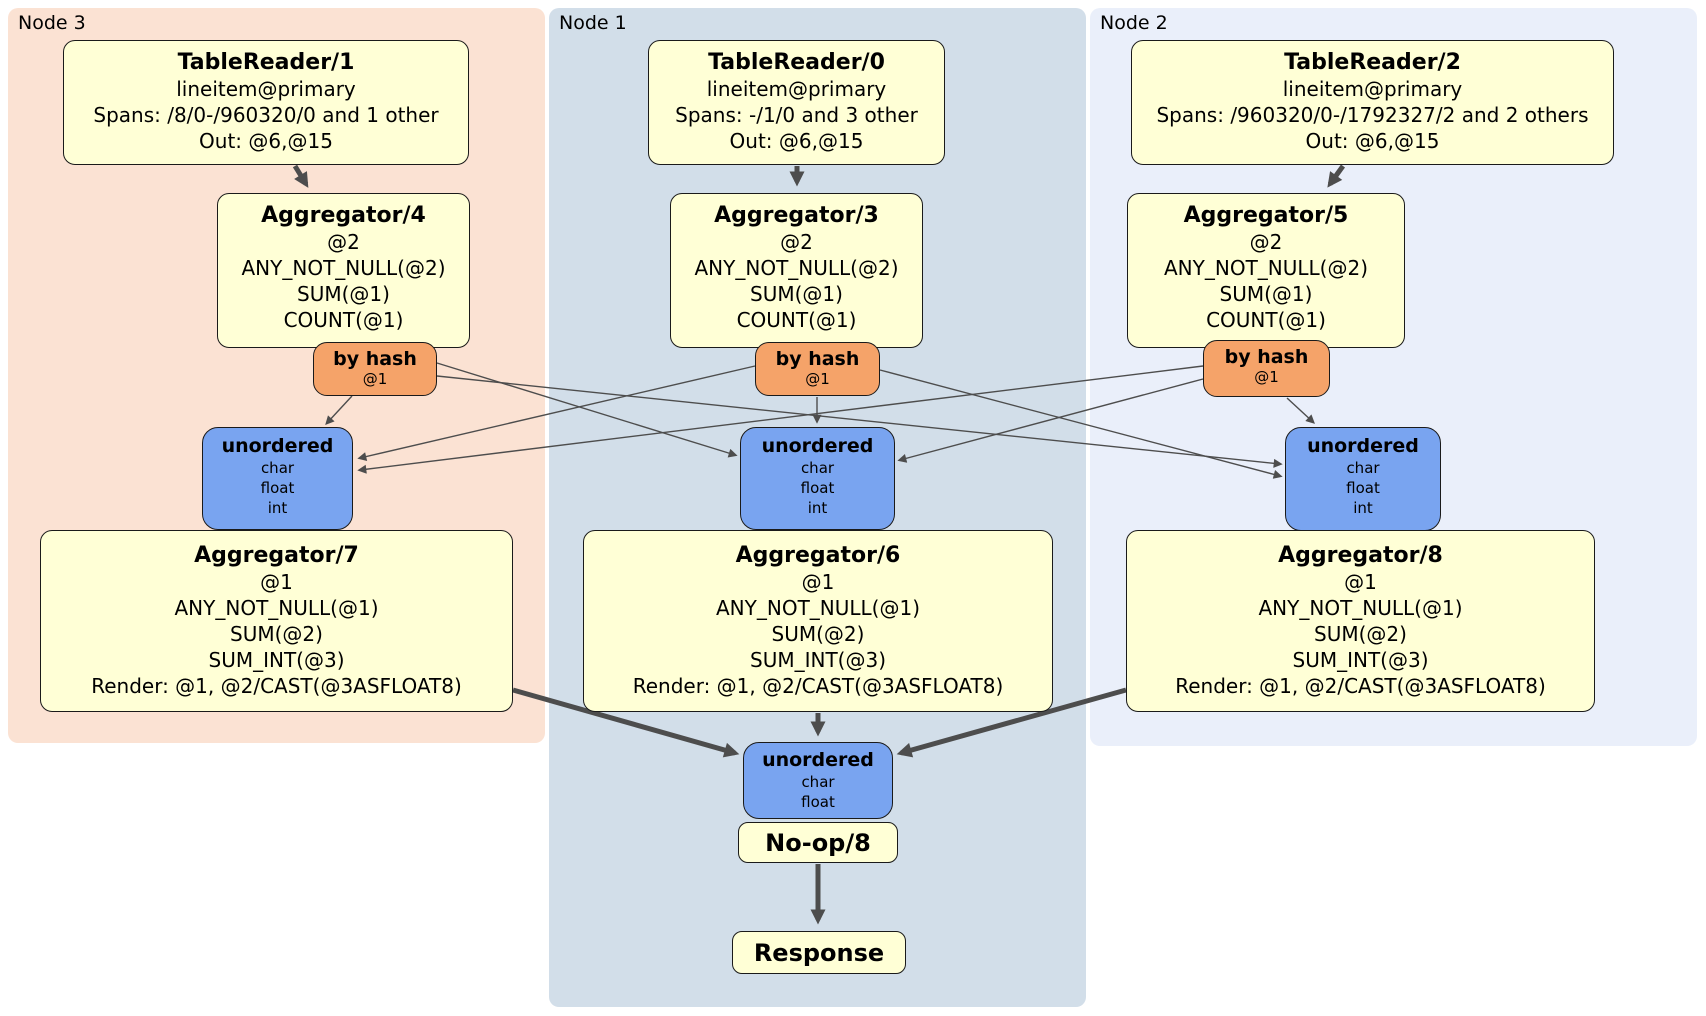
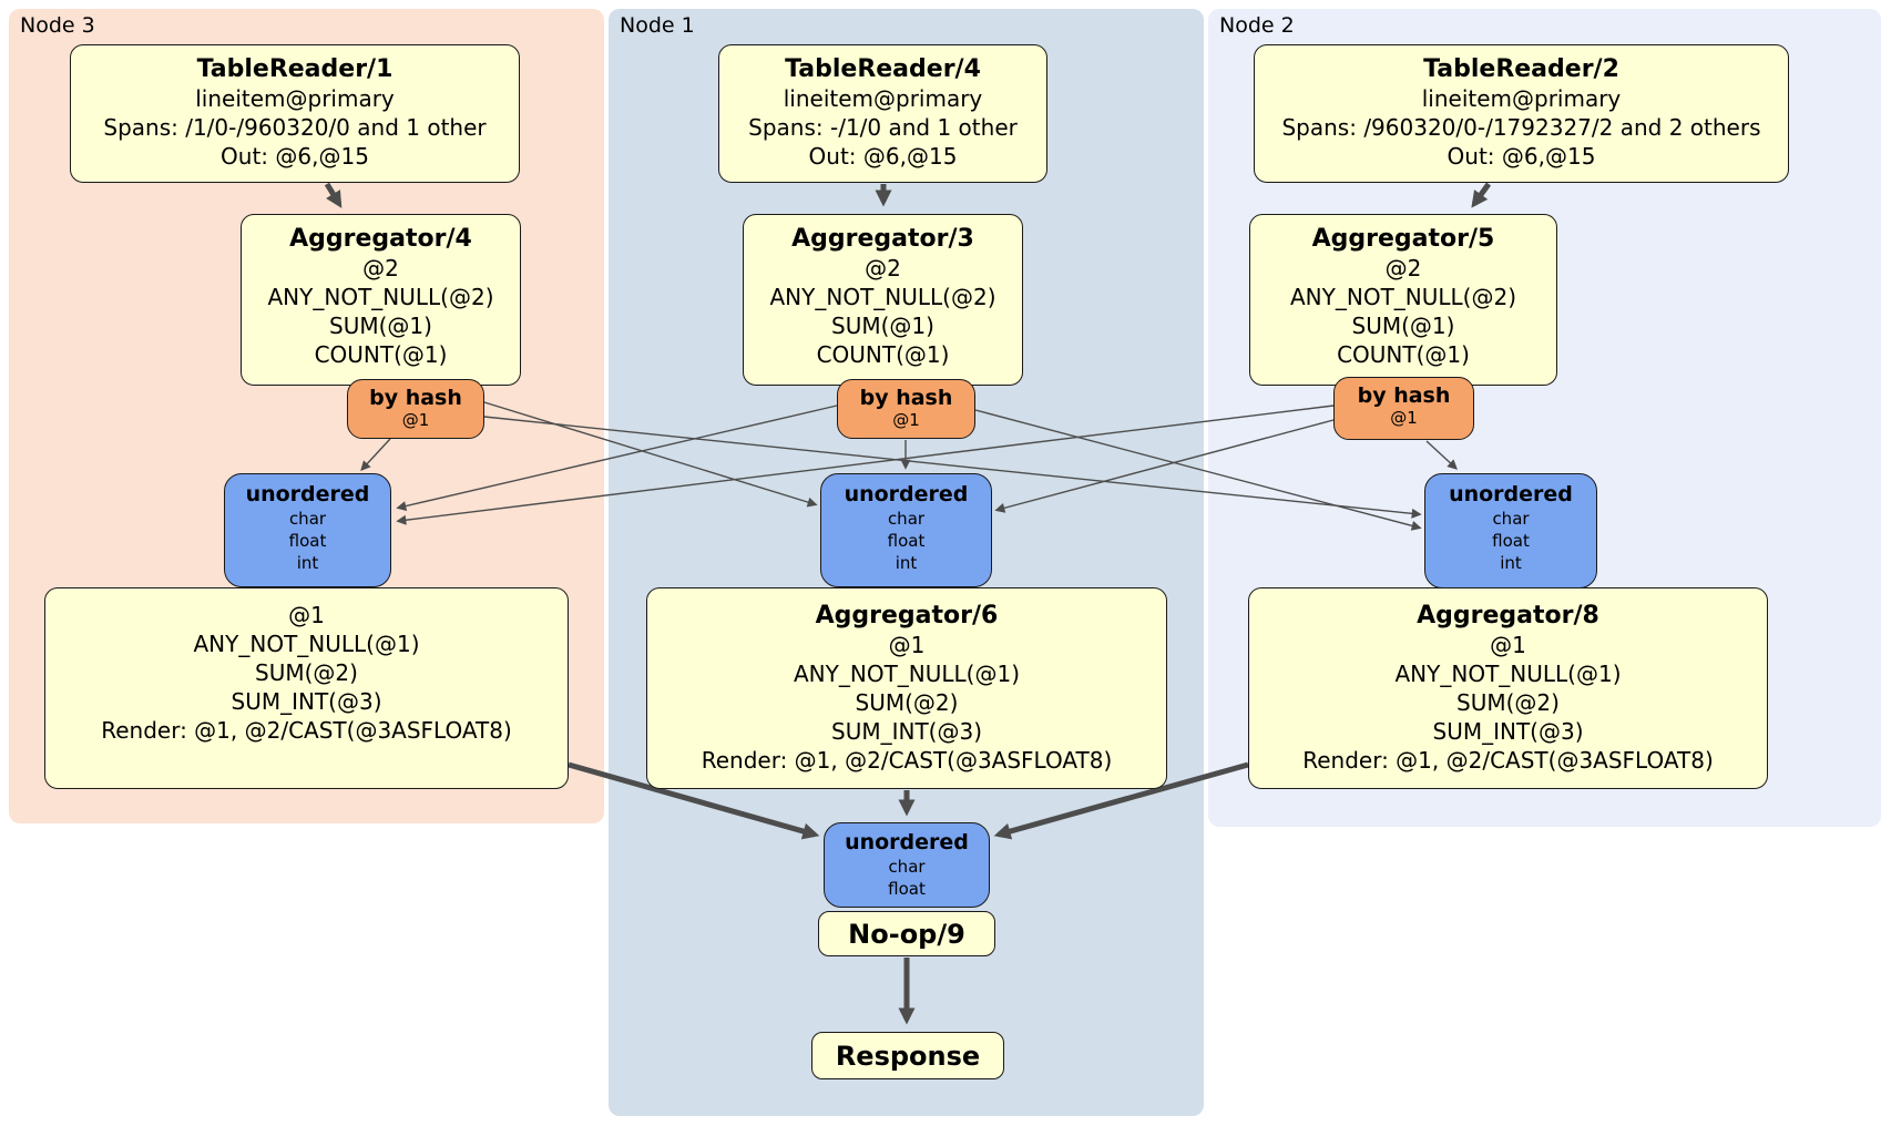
  Node 3
  Node 1
  Node 2
  TableReader/1
  lineitem@primary
- Spans: /8/0-/960320/0 and 1 other
+ Spans: /1/0-/960320/0 and 1 other
  Out: @6,@15
  Aggregator/4
  @2
  ANY_NOT_NULL(@2)
  SUM(@1)
  COUNT(@1)
  by hash
  @1
  unordered
  char
  float
  int
- Aggregator/7
  @1
  ANY_NOT_NULL(@1)
  SUM(@2)
  SUM_INT(@3)
  Render: @1, @2/CAST(@3ASFLOAT8)
- TableReader/0
+ TableReader/4
  lineitem@primary
- Spans: -/1/0 and 3 other
+ Spans: -/1/0 and 1 other
  Out: @6,@15
  Aggregator/3
  @2
  ANY_NOT_NULL(@2)
  SUM(@1)
  COUNT(@1)
  by hash
  @1
  unordered
  char
  float
  int
  Aggregator/6
  @1
  ANY_NOT_NULL(@1)
  SUM(@2)
  SUM_INT(@3)
  Render: @1, @2/CAST(@3ASFLOAT8)
  TableReader/2
  lineitem@primary
  Spans: /960320/0-/1792327/2 and 2 others
  Out: @6,@15
  Aggregator/5
  @2
  ANY_NOT_NULL(@2)
  SUM(@1)
  COUNT(@1)
  by hash
  @1
  unordered
  char
  float
  int
  Aggregator/8
  @1
  ANY_NOT_NULL(@1)
  SUM(@2)
  SUM_INT(@3)
  Render: @1, @2/CAST(@3ASFLOAT8)
  unordered
  char
  float
- No-op/8
+ No-op/9
  Response
